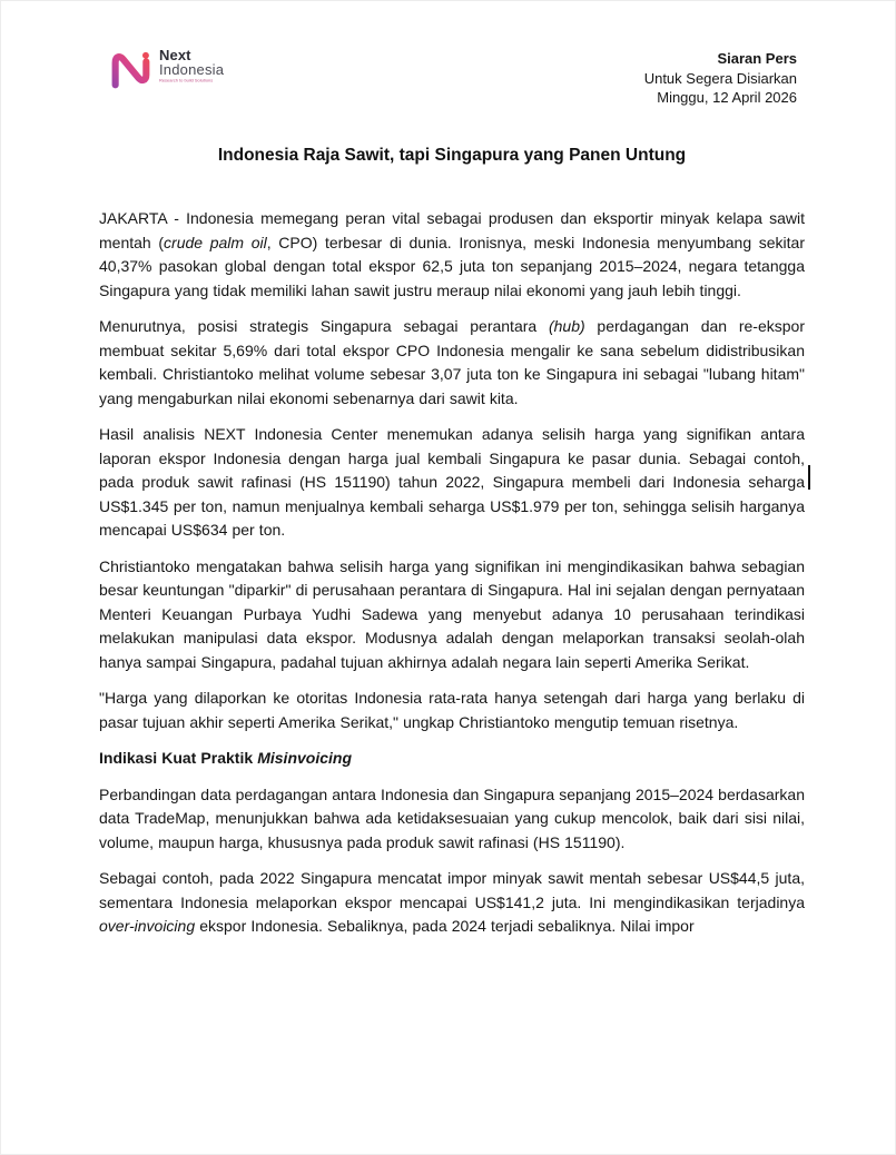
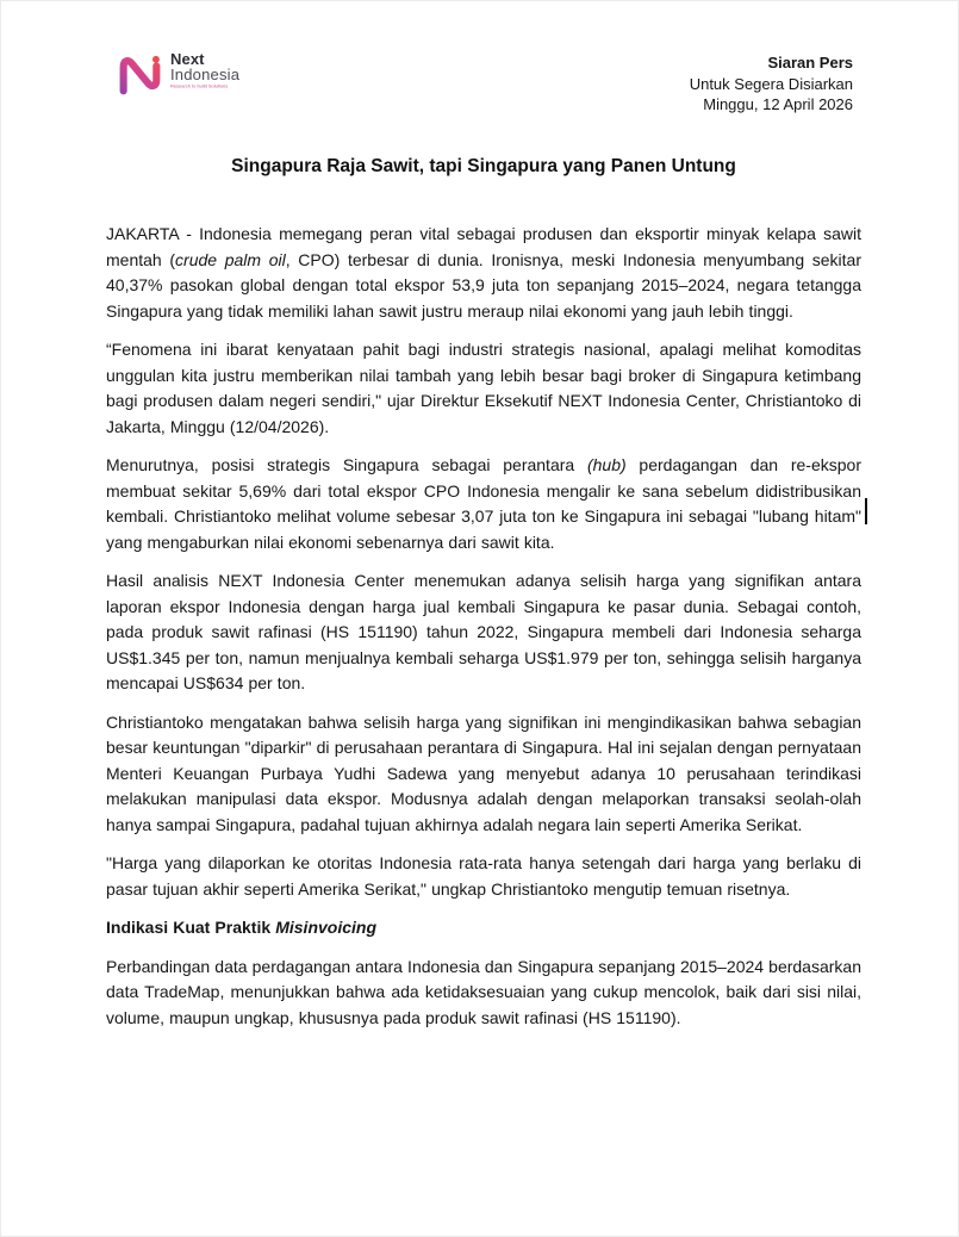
  Next
  Indonesia
  Siaran Pers
  Untuk Segera Disiarkan
  Minggu, 12 April 2026
- Indonesia Raja Sawit, tapi Singapura yang Panen Untung
+ Singapura Raja Sawit, tapi Singapura yang Panen Untung
- JAKARTA - Indonesia memegang peran vital sebagai produsen dan eksportir minyak kelapa sawit mentah (crude palm oil, CPO) terbesar di dunia. Ironisnya, meski Indonesia menyumbang sekitar 40,37% pasokan global dengan total ekspor 62,5 juta ton sepanjang 2015–2024, negara tetangga Singapura yang tidak memiliki lahan sawit justru meraup nilai ekonomi yang jauh lebih tinggi.
+ JAKARTA - Indonesia memegang peran vital sebagai produsen dan eksportir minyak kelapa sawit mentah (crude palm oil, CPO) terbesar di dunia. Ironisnya, meski Indonesia menyumbang sekitar 40,37% pasokan global dengan total ekspor 53,9 juta ton sepanjang 2015–2024, negara tetangga Singapura yang tidak memiliki lahan sawit justru meraup nilai ekonomi yang jauh lebih tinggi.
+ “Fenomena ini ibarat kenyataan pahit bagi industri strategis nasional, apalagi melihat komoditas unggulan kita justru memberikan nilai tambah yang lebih besar bagi broker di Singapura ketimbang bagi produsen dalam negeri sendiri," ujar Direktur Eksekutif NEXT Indonesia Center, Christiantoko di Jakarta, Minggu (12/04/2026).
  Menurutnya, posisi strategis Singapura sebagai perantara (hub) perdagangan dan re-ekspor membuat sekitar 5,69% dari total ekspor CPO Indonesia mengalir ke sana sebelum didistribusikan kembali. Christiantoko melihat volume sebesar 3,07 juta ton ke Singapura ini sebagai "lubang hitam" yang mengaburkan nilai ekonomi sebenarnya dari sawit kita.
  Hasil analisis NEXT Indonesia Center menemukan adanya selisih harga yang signifikan antara laporan ekspor Indonesia dengan harga jual kembali Singapura ke pasar dunia. Sebagai contoh, pada produk sawit rafinasi (HS 151190) tahun 2022, Singapura membeli dari Indonesia seharga US$1.345 per ton, namun menjualnya kembali seharga US$1.979 per ton, sehingga selisih harganya mencapai US$634 per ton.
  Christiantoko mengatakan bahwa selisih harga yang signifikan ini mengindikasikan bahwa sebagian besar keuntungan "diparkir" di perusahaan perantara di Singapura. Hal ini sejalan dengan pernyataan Menteri Keuangan Purbaya Yudhi Sadewa yang menyebut adanya 10 perusahaan terindikasi melakukan manipulasi data ekspor. Modusnya adalah dengan melaporkan transaksi seolah-olah hanya sampai Singapura, padahal tujuan akhirnya adalah negara lain seperti Amerika Serikat.
  "Harga yang dilaporkan ke otoritas Indonesia rata-rata hanya setengah dari harga yang berlaku di pasar tujuan akhir seperti Amerika Serikat," ungkap Christiantoko mengutip temuan risetnya.
  Indikasi Kuat Praktik Misinvoicing
- Perbandingan data perdagangan antara Indonesia dan Singapura sepanjang 2015–2024 berdasarkan data TradeMap, menunjukkan bahwa ada ketidaksesuaian yang cukup mencolok, baik dari sisi nilai, volume, maupun harga, khususnya pada produk sawit rafinasi (HS 151190).
+ Perbandingan data perdagangan antara Indonesia dan Singapura sepanjang 2015–2024 berdasarkan data TradeMap, menunjukkan bahwa ada ketidaksesuaian yang cukup mencolok, baik dari sisi nilai, volume, maupun ungkap, khususnya pada produk sawit rafinasi (HS 151190).
- Sebagai contoh, pada 2022 Singapura mencatat impor minyak sawit mentah sebesar US$44,5 juta, sementara Indonesia melaporkan ekspor mencapai US$141,2 juta. Ini mengindikasikan terjadinya over-invoicing ekspor Indonesia. Sebaliknya, pada 2024 terjadi sebaliknya. Nilai impor
